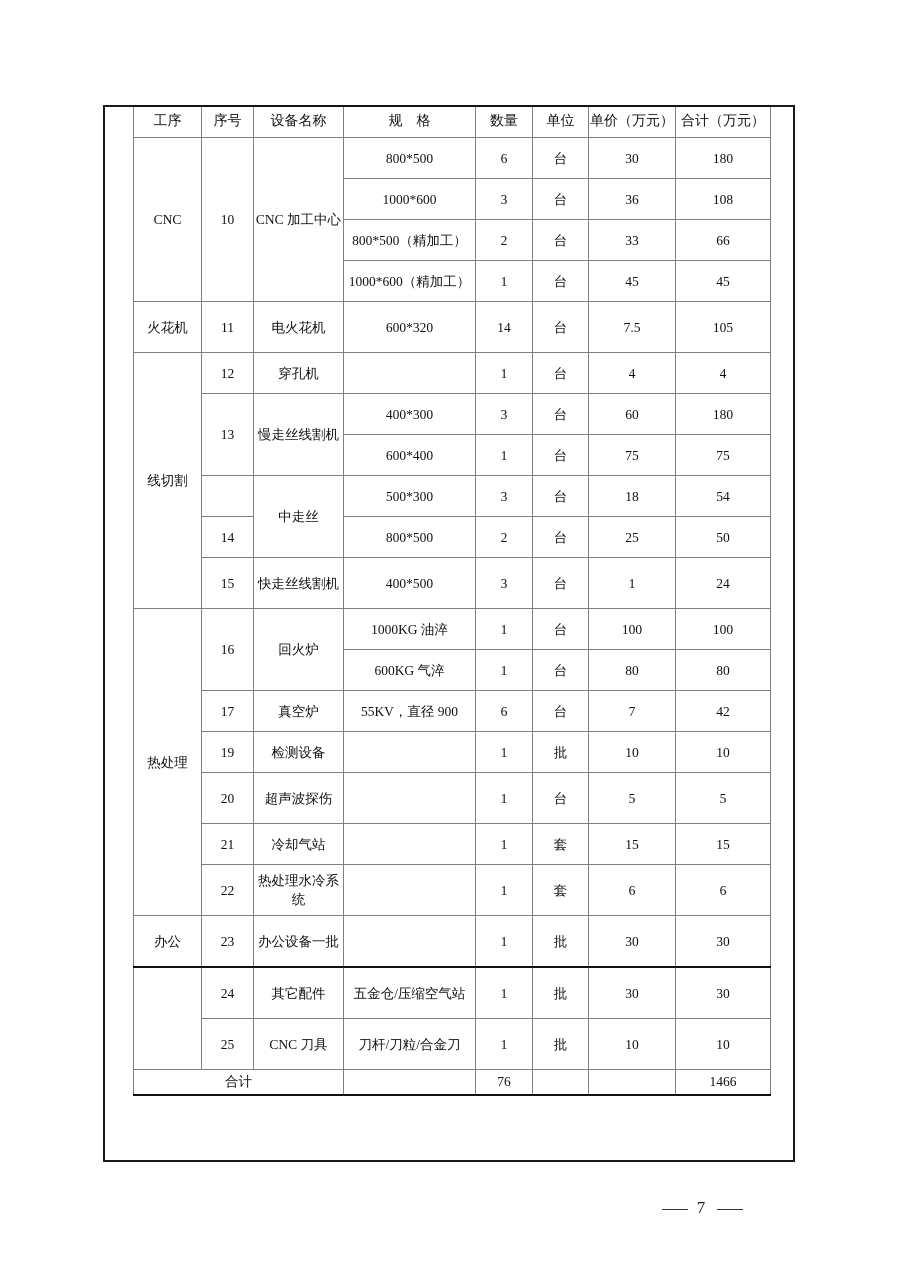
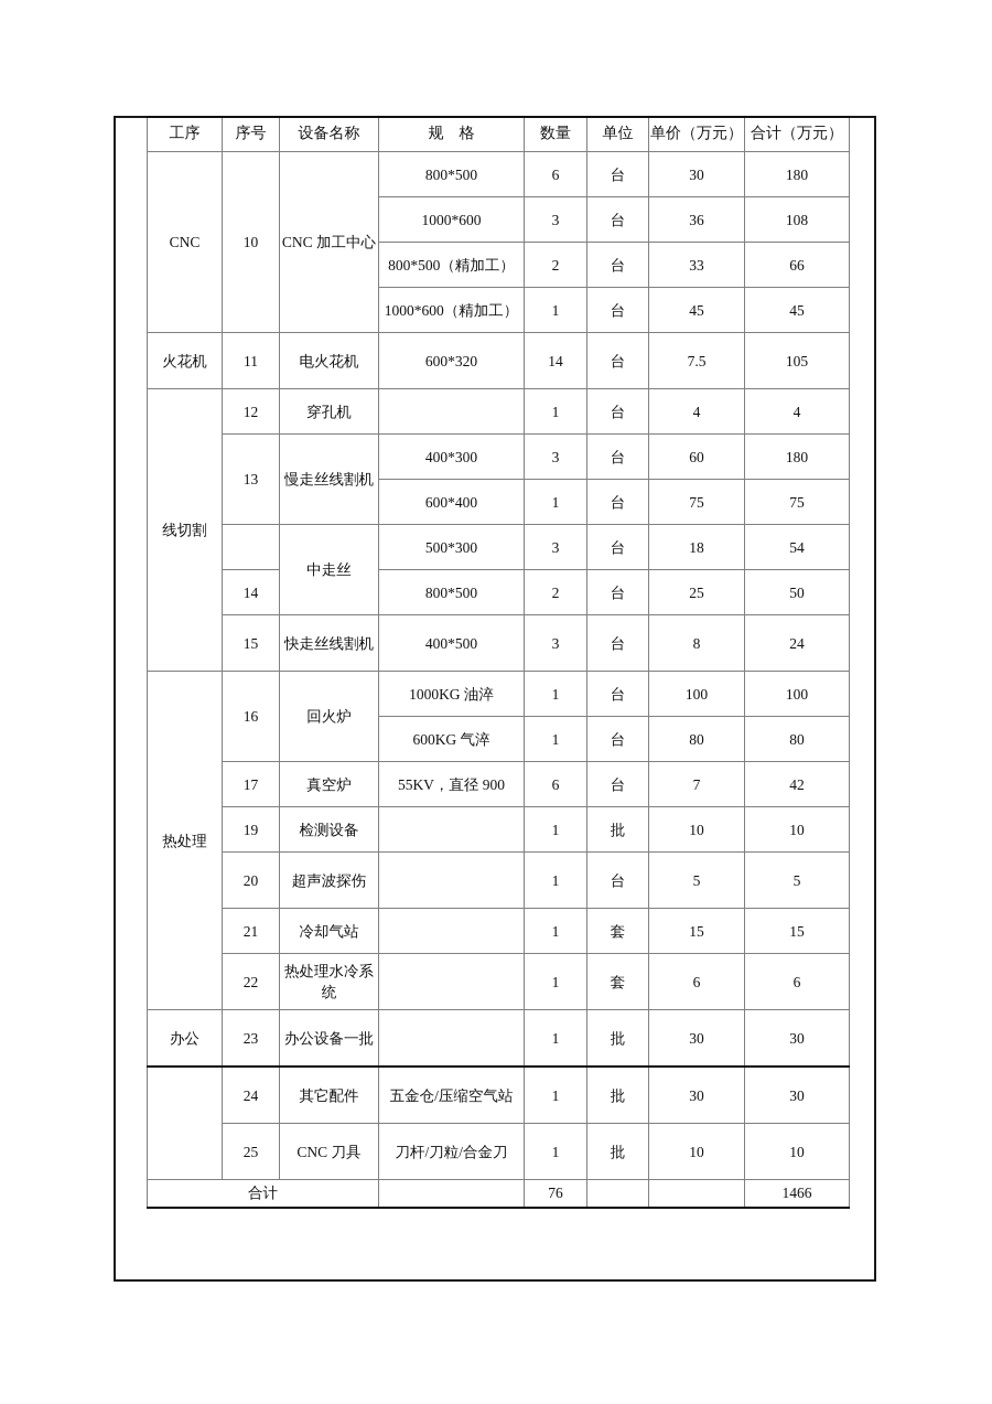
  工序	序号	设备名称	规 格	数量	单位	单价（万元）	合计（万元）
  CNC	10	CNC 加工中心	800*500	6	台	30	180
  1000*600	3	台	36	108
  800*500（精加工）	2	台	33	66
  1000*600（精加工）	1	台	45	45
  火花机	11	电火花机	600*320	14	台	7.5	105
  线切割	12	穿孔机		1	台	4	4
  13	慢走丝线割机	400*300	3	台	60	180
  600*400	1	台	75	75
  	中走丝	500*300	3	台	18	54
  14	800*500	2	台	25	50
- 15	快走丝线割机	400*500	3	台	1	24
+ 15	快走丝线割机	400*500	3	台	8	24
  热处理	16	回火炉	1000KG 油淬	1	台	100	100
  600KG 气淬	1	台	80	80
  17	真空炉	55KV，直径 900	6	台	7	42
  19	检测设备		1	批	10	10
  20	超声波探伤		1	台	5	5
  21	冷却气站		1	套	15	15
  22	热处理水冷系统		1	套	6	6
  办公	23	办公设备一批		1	批	30	30
  	24	其它配件	五金仓/压缩空气站	1	批	30	30
  25	CNC 刀具	刀杆/刀粒/合金刀	1	批	10	10
  合计		76			1466
- 7
